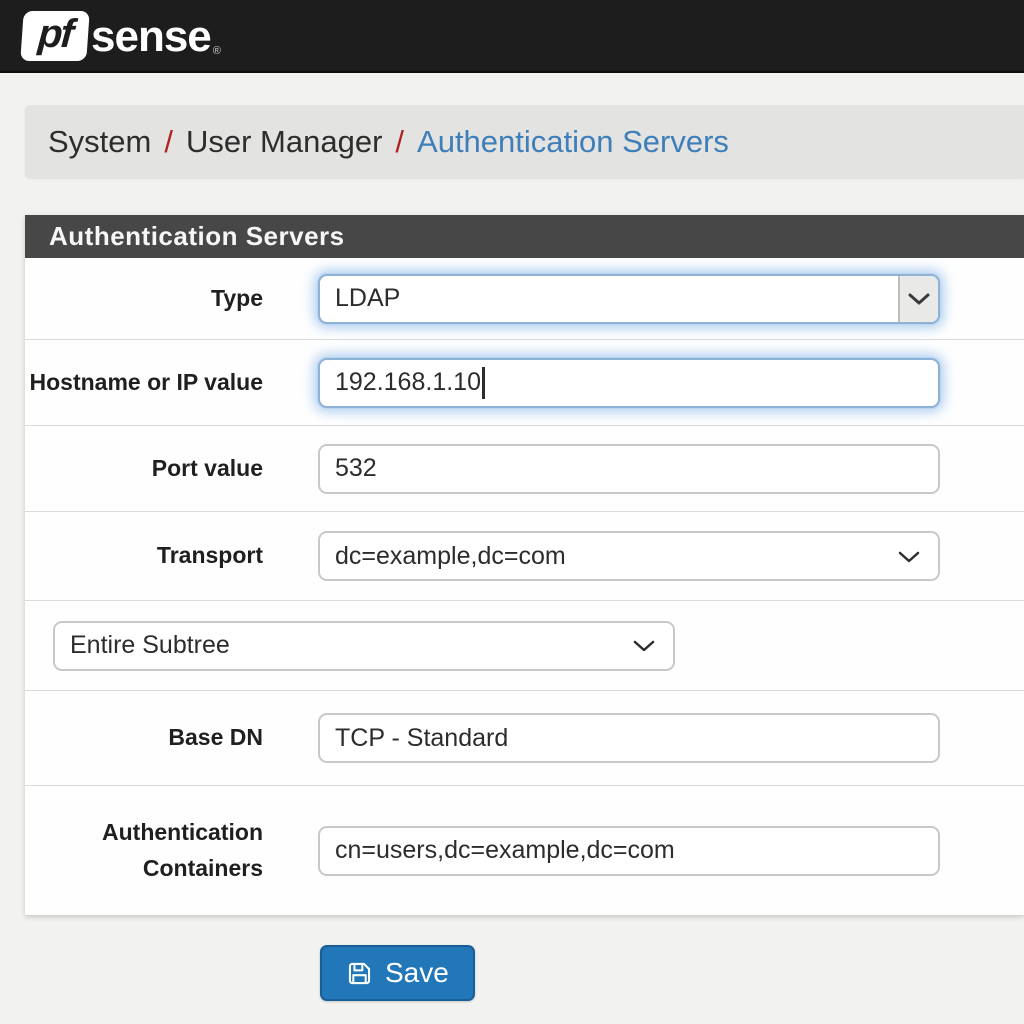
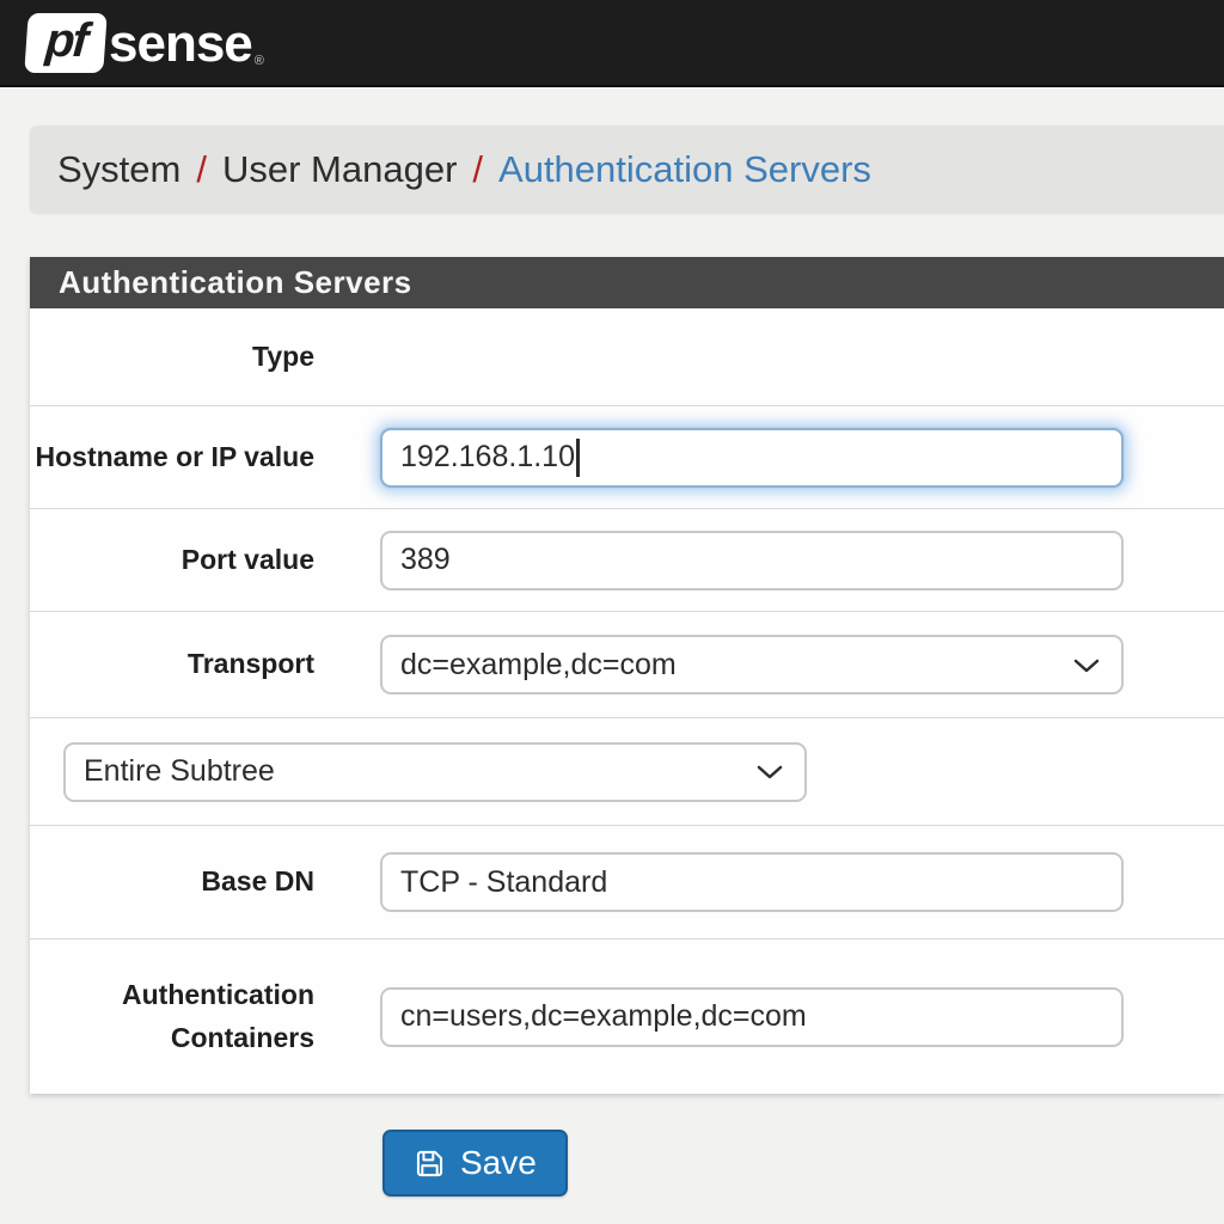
  sense
  ®
  System
  /
  User Manager
  /
  Authentication Servers
  Authentication Servers
  Type
- LDAP
  Hostname or IP value
  192.168.1.10
  Port value
- 532
+ 389
  Transport
  dc=example,dc=com
  Entire Subtree
  Base DN
  TCP - Standard
  Authentication Containers
  cn=users,dc=example,dc=com
  Save
